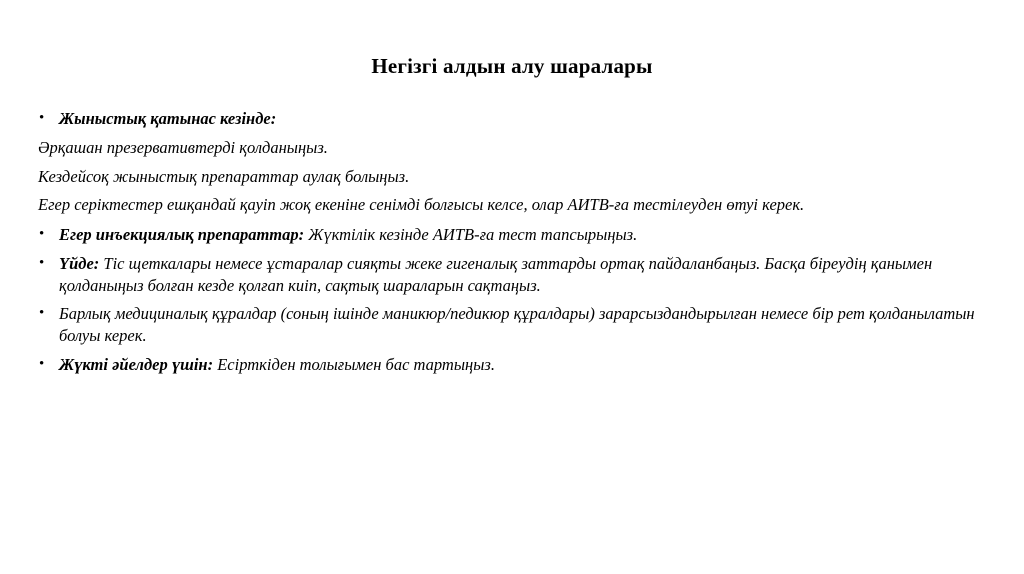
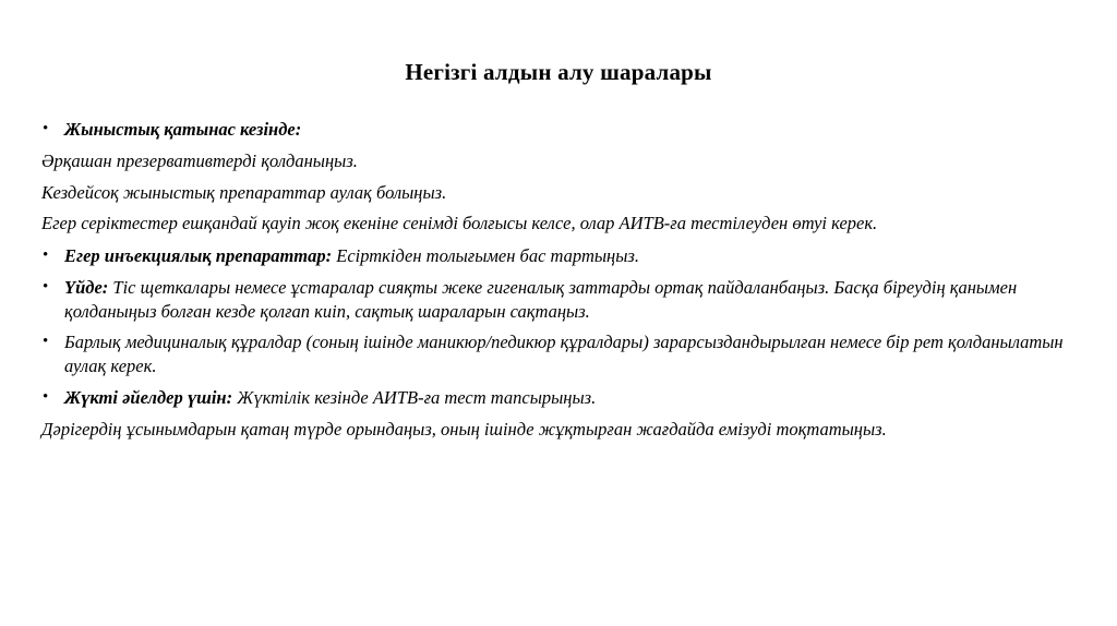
  Негізгі алдын алу шаралары
  •
  Жыныстық қатынас кезінде:
  Әрқашан презервативтерді қолданыңыз.
  Кездейсоқ жыныстық препараттар аулақ болыңыз.
  Егер серіктестер ешқандай қауіп жоқ екеніне сенімді болғысы келсе, олар АИТВ-ға тестілеуден өтуі керек.
  •
- Егер инъекциялық препараттар: Жүктілік кезінде АИТВ-ға тест тапсырыңыз.
+ Егер инъекциялық препараттар: Есірткіден толығымен бас тартыңыз.
  •
  Үйде: Тіс щеткалары немесе ұстаралар сияқты жеке гигеналық заттарды ортақ пайдаланбаңыз. Басқа біреудің қанымен қолданыңыз болған кезде қолғап киіп, сақтық шараларын сақтаңыз.
  •
- Барлық медициналық құралдар (соның ішінде маникюр/педикюр құралдары) зарарсыздандырылған немесе бір рет қолданылатын болуы керек.
+ Барлық медициналық құралдар (соның ішінде маникюр/педикюр құралдары) зарарсыздандырылған немесе бір рет қолданылатын аулақ керек.
  •
- Жүкті әйелдер үшін: Есірткіден толығымен бас тартыңыз.
+ Жүкті әйелдер үшін: Жүктілік кезінде АИТВ-ға тест тапсырыңыз.
+ Дәрігердің ұсынымдарын қатаң түрде орындаңыз, оның ішінде жұқтырған жағдайда емізуді тоқтатыңыз.
